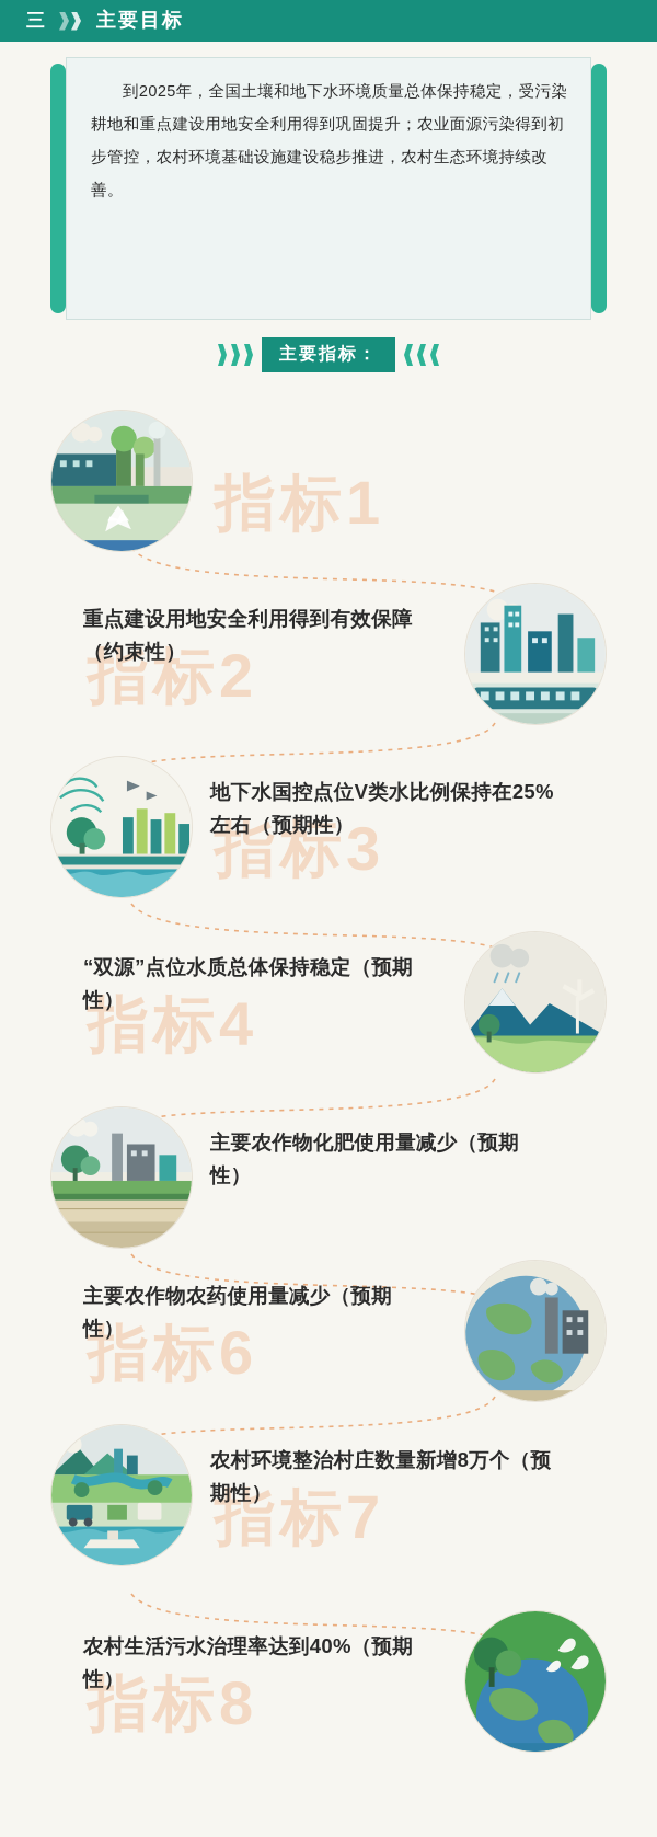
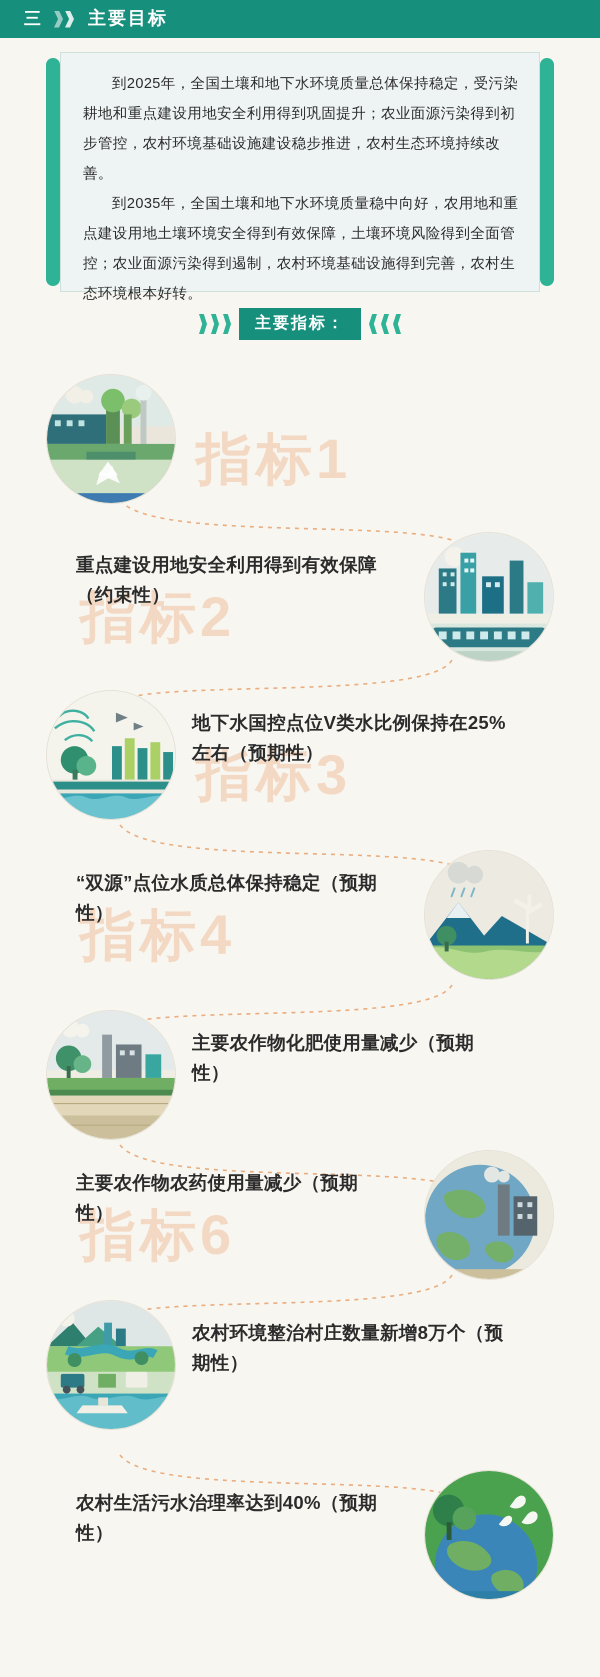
  三
  主要目标
  到2025年，全国土壤和地下水环境质量总体保持稳定，受污染耕地和重点建设用地安全利用得到巩固提升；农业面源污染得到初步管控，农村环境基础设施建设稳步推进，农村生态环境持续改善。
+ 到2035年，全国土壤和地下水环境质量稳中向好，农用地和重点建设用地土壤环境安全得到有效保障，土壤环境风险得到全面管控；农业面源污染得到遏制，农村环境基础设施得到完善，农村生态环境根本好转。
  主要指标：
  指标1
  指标2
  重点建设用地安全利用得到有效保障（约束性）
  指标3
  地下水国控点位V类水比例保持在25%左右（预期性）
  指标4
  “双源”点位水质总体保持稳定（预期性）
  主要农作物化肥使用量减少（预期性）
  指标6
  主要农作物农药使用量减少（预期性）
- 指标7
  农村环境整治村庄数量新增8万个（预期性）
- 指标8
  农村生活污水治理率达到40%（预期性）
